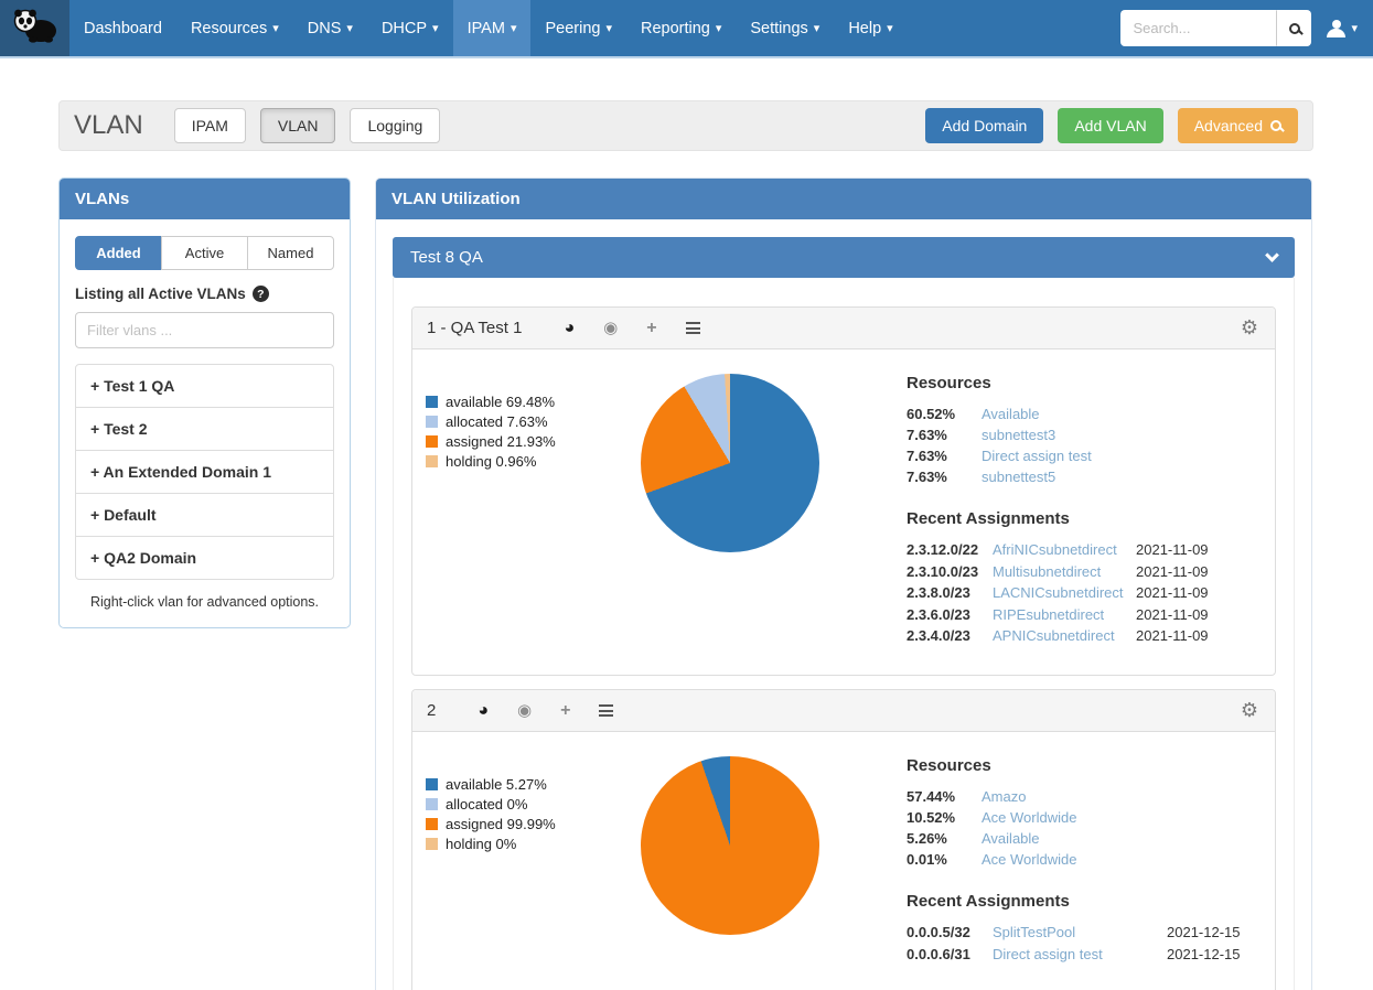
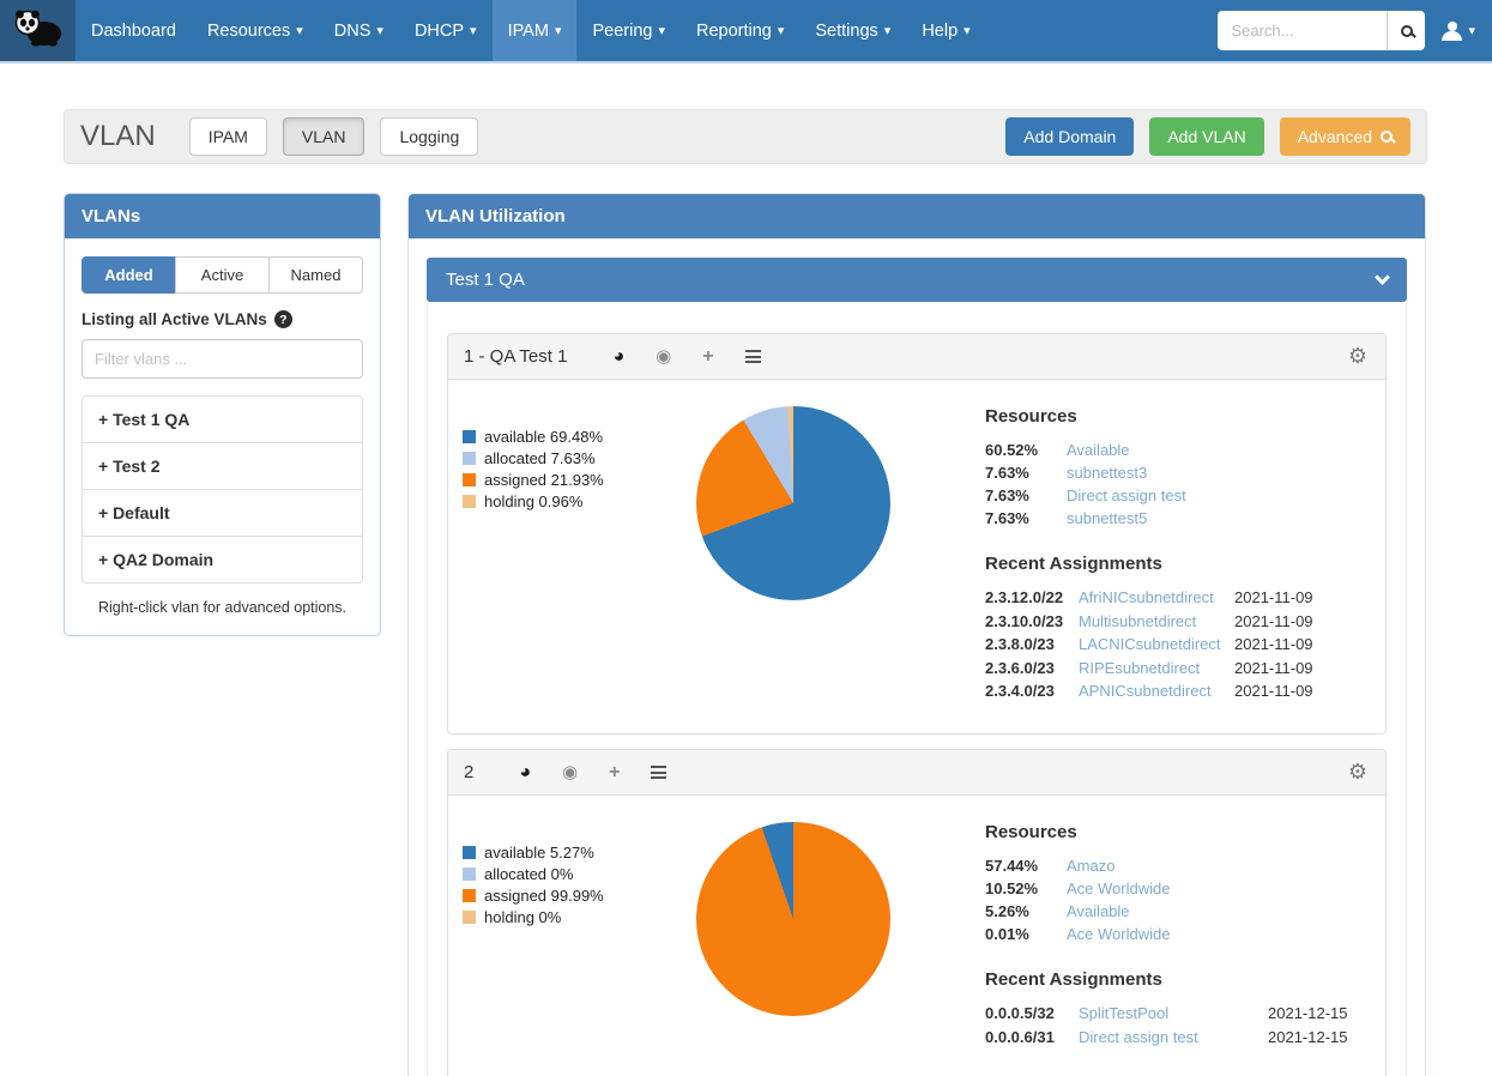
  Dashboard
  Resources
  ▾
  DNS
  ▾
  DHCP
  ▾
  IPAM
  ▾
  Peering
  ▾
  Reporting
  ▾
  Settings
  ▾
  Help
  ▾
  Search...
  ▾
  VLAN
  IPAM
  VLAN
  Logging
  Add Domain
  Add VLAN
  Advanced
  VLANs
  Added
  Active
  Named
  Listing all Active VLANs
  ?
  Filter vlans ...
  + Test 1 QA
  + Test 2
- + An Extended Domain 1
  + Default
  + QA2 Domain
  Right-click vlan for advanced options.
  VLAN Utilization
- Test 8 QA
+ Test 1 QA
  1 - QA Test 1
  ◕
  ◉
  +
  ⚙
  available 69.48%
  allocated 7.63%
  assigned 21.93%
  holding 0.96%
  Resources
  60.52%
  Available
  7.63%
  subnettest3
  7.63%
  Direct assign test
  7.63%
  subnettest5
  Recent Assignments
  2.3.12.0/22
  AfriNICsubnetdirect
  2021-11-09
  2.3.10.0/23
  Multisubnetdirect
  2021-11-09
  2.3.8.0/23
  LACNICsubnetdirect
  2021-11-09
  2.3.6.0/23
  RIPEsubnetdirect
  2021-11-09
  2.3.4.0/23
  APNICsubnetdirect
  2021-11-09
  2
  ◕
  ◉
  +
  ⚙
  available 5.27%
  allocated 0%
  assigned 99.99%
  holding 0%
  Resources
  57.44%
  Amazo
  10.52%
  Ace Worldwide
  5.26%
  Available
  0.01%
  Ace Worldwide
  Recent Assignments
  0.0.0.5/32
  SplitTestPool
  2021-12-15
  0.0.0.6/31
  Direct assign test
  2021-12-15
